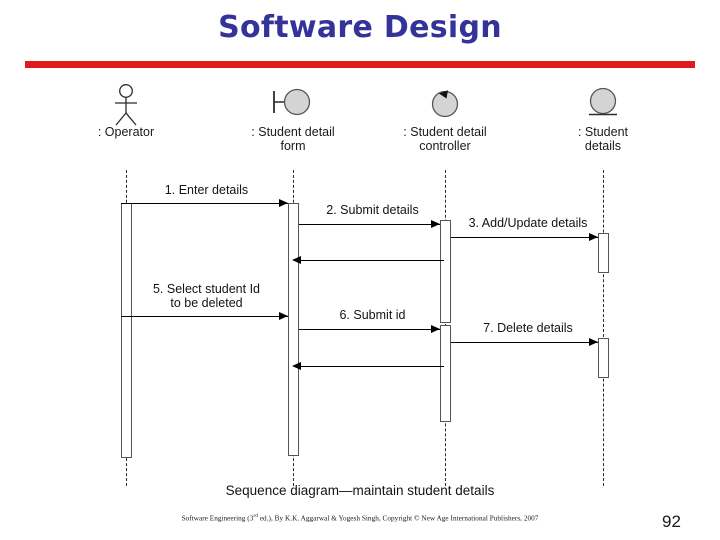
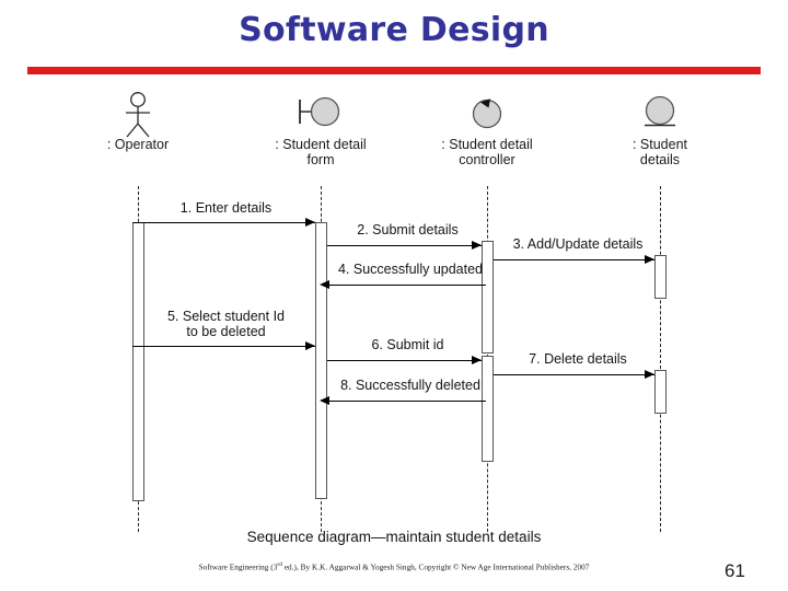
  Software Design
  : Operator
  : Student detail
  form
  : Student detail
  controller
  : Student
  details
  1. Enter details
  2. Submit details
  3. Add/Update details
+ 4. Successfully updated
  5. Select student Id
  to be deleted
  6. Submit id
  7. Delete details
+ 8. Successfully deleted
  Sequence diagram—maintain student details
  Software Engineering (3 ed.), By K.K. Aggarwal & Yogesh Singh, Copyright © New Age International Publishers, 2007
- 92
+ 61
